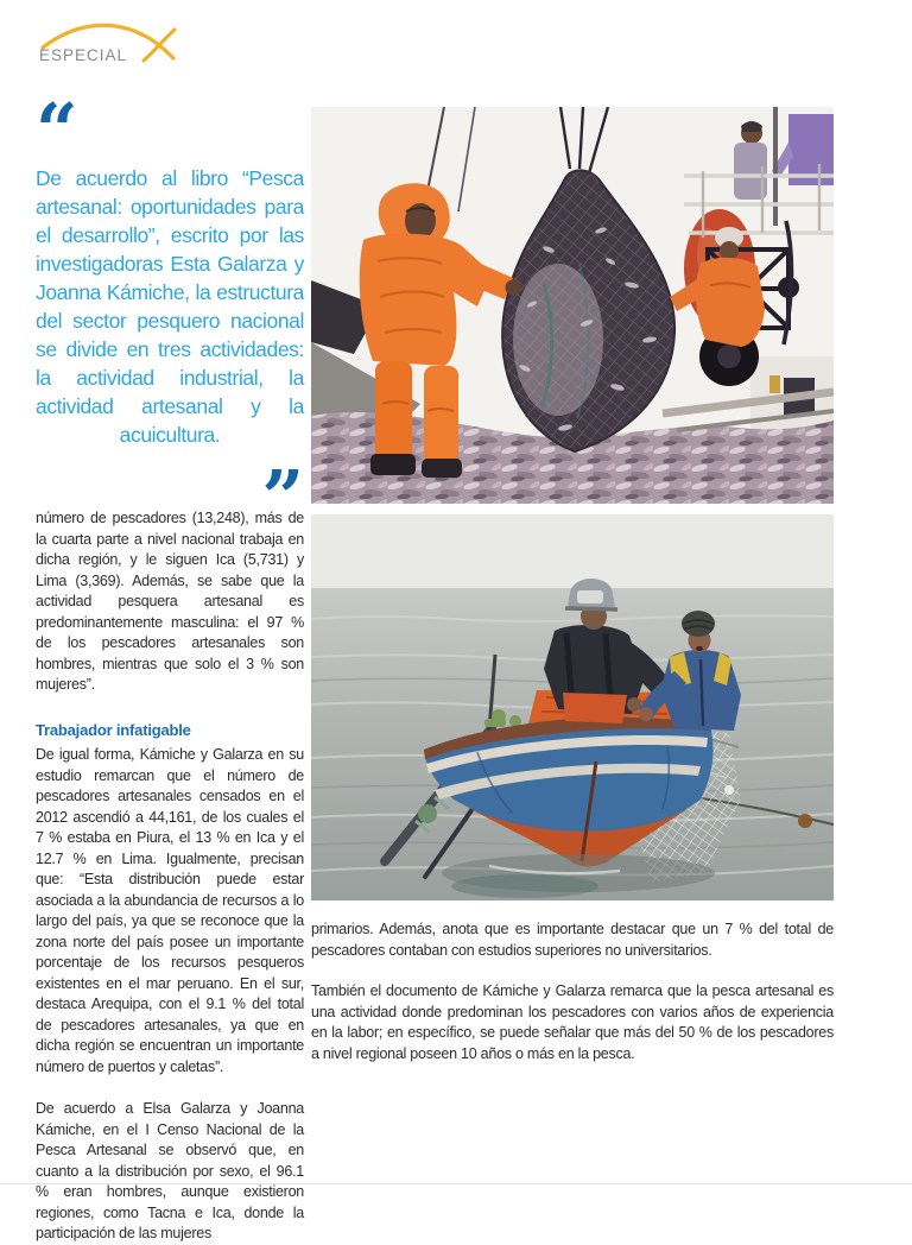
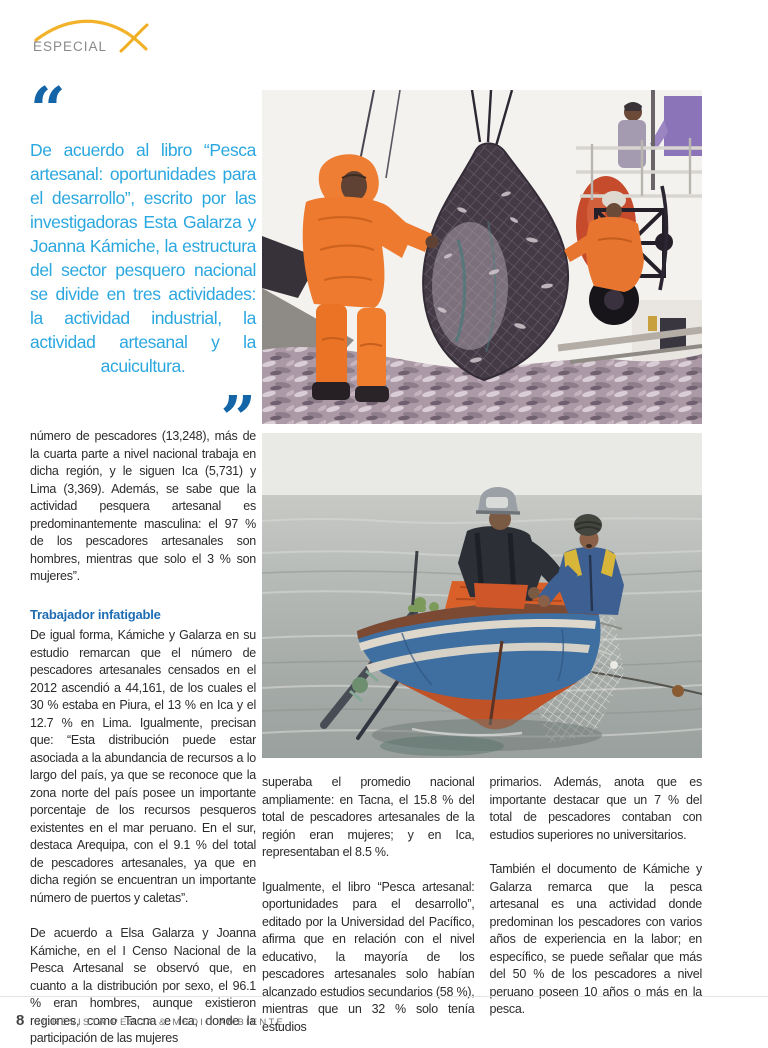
  ESPECIAL
  “
  De acuerdo al libro “Pesca artesanal: oportunidades para el desarrollo”, escrito por las investigadoras Esta Galarza y Joanna Kámiche, la estructura del sector pesquero nacional se divide en tres actividades: la actividad industrial, la actividad artesanal y la acuicultura.
  ”
  número de pescadores (13,248), más de la cuarta parte a nivel nacional trabaja en dicha región, y le siguen Ica (5,731) y Lima (3,369). Además, se sabe que la actividad pesquera artesanal es predominantemente masculina: el 97 % de los pescadores artesanales son hombres, mientras que solo el 3 % son mujeres”.
  Trabajador infatigable
- De igual forma, Kámiche y Galarza en su estudio remarcan que el número de pescadores artesanales censados en el 2012 ascendió a 44,161, de los cuales el 7 % estaba en Piura, el 13 % en Ica y el 12.7 % en Lima. Igualmente, precisan que: “Esta distribución puede estar asociada a la abundancia de recursos a lo largo del país, ya que se reconoce que la zona norte del país posee un importante porcentaje de los recursos pesqueros existentes en el mar peruano. En el sur, destaca Arequipa, con el 9.1 % del total de pescadores artesanales, ya que en dicha región se encuentran un importante número de puertos y caletas”.
+ De igual forma, Kámiche y Galarza en su estudio remarcan que el número de pescadores artesanales censados en el 2012 ascendió a 44,161, de los cuales el 30 % estaba en Piura, el 13 % en Ica y el 12.7 % en Lima. Igualmente, precisan que: “Esta distribución puede estar asociada a la abundancia de recursos a lo largo del país, ya que se reconoce que la zona norte del país posee un importante porcentaje de los recursos pesqueros existentes en el mar peruano. En el sur, destaca Arequipa, con el 9.1 % del total de pescadores artesanales, ya que en dicha región se encuentran un importante número de puertos y caletas”.
  De acuerdo a Elsa Galarza y Joanna Kámiche, en el I Censo Nacional de la Pesca Artesanal se observó que, en cuanto a la distribución por sexo, el 96.1 % eran hombres, aunque existieron regiones, como Tacna e Ica, donde la participación de las mujeres
+ superaba el promedio nacional ampliamente: en Tacna, el 15.8 % del total de pescadores artesanales de la región eran mujeres; y en Ica, representaban el 8.5 %.
+ Igualmente, el libro “Pesca artesanal: oportunidades para el desarrollo”, editado por la Universidad del Pacífico, afirma que en relación con el nivel educativo, la mayoría de los pescadores artesanales solo habían alcanzado estudios secundarios (58 %), mientras que un 32 % solo tenía estudios
  primarios. Además, anota que es importante destacar que un 7 % del total de pescadores contaban con estudios superiores no universitarios.
- También el documento de Kámiche y Galarza remarca que la pesca artesanal es una actividad donde predominan los pescadores con varios años de experiencia en la labor; en específico, se puede señalar que más del 50 % de los pescadores a nivel regional poseen 10 años o más en la pesca.
+ También el documento de Kámiche y Galarza remarca que la pesca artesanal es una actividad donde predominan los pescadores con varios años de experiencia en la labor; en específico, se puede señalar que más del 50 % de los pescadores a nivel peruano poseen 10 años o más en la pesca.
+ 8
+ // REVISTA PESCA & MEDIO AMBIENTE
